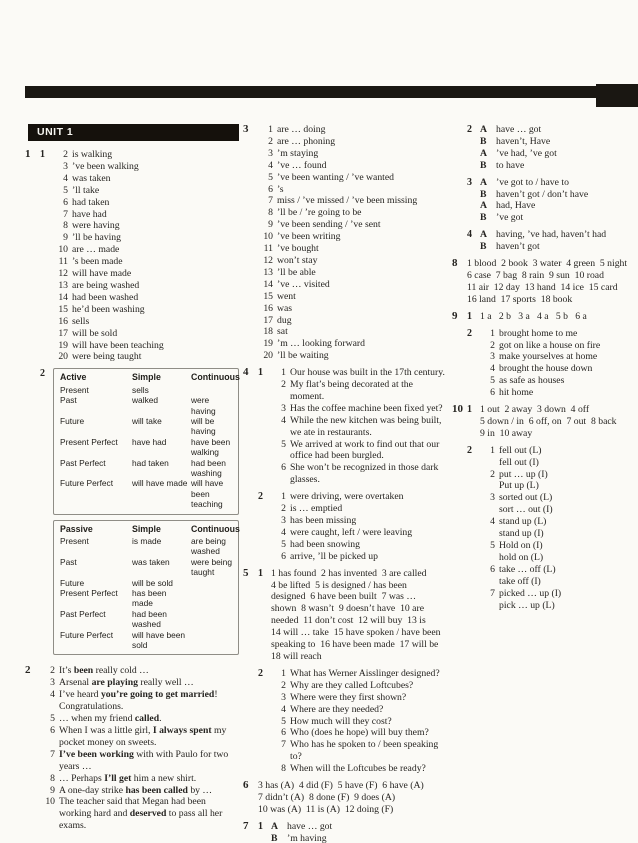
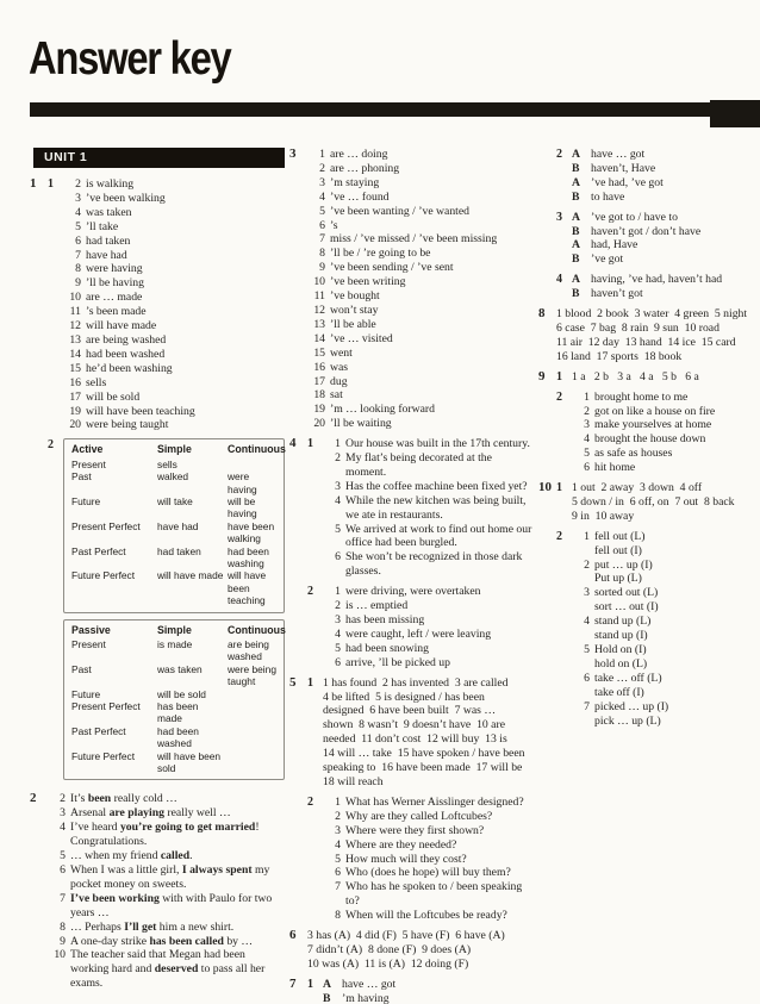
+ Answer key
  UNIT 1
  1
  1
  2
  is walking
  3
  ’ve been walking
  4
  was taken
  5
  ’ll take
  6
  had taken
  7
  have had
  8
  were having
  9
  ’ll be having
  10
  are … made
  11
  ’s been made
  12
  will have made
  13
  are being washed
  14
  had been washed
  15
  he’d been washing
  16
  sells
  17
  will be sold
  19
  will have been teaching
  20
  were being taught
  2
  Active
  Simple
  Continuous
  Present
  sells
  Past
  walked
  were having
  Future
  will take
  will be having
  Present Perfect
  have had
  have been walking
  Past Perfect
  had taken
  had been washing
  Future Perfect
  will have made
  will have been teaching
  Passive
  Simple
  Continuous
  Present
  is made
  are being washed
  Past
  was taken
  were being taught
  Future
  will be sold
  Present Perfect
  has been made
  Past Perfect
  had been washed
  Future Perfect
  will have been sold
  2
  2
  It’s been really cold …
  3
  Arsenal are playing really well …
  4
  I’ve heard you’re going to get married! Congratulations.
  5
  … when my friend called.
  6
  When I was a little girl, I always spent my pocket money on sweets.
  7
  I’ve been working with with Paulo for two years …
  8
  … Perhaps I’ll get him a new shirt.
  9
  A one-day strike has been called by …
  10
  The teacher said that Megan had been working hard and deserved to pass all her exams.
  3
  1
  are … doing
  2
  are … phoning
  3
  ’m staying
  4
  ’ve … found
  5
  ’ve been wanting / ’ve wanted
  6
  ’s
  7
  miss / ’ve missed / ’ve been missing
  8
  ’ll be / ’re going to be
  9
  ’ve been sending / ’ve sent
  10
  ’ve been writing
  11
  ’ve bought
  12
  won’t stay
  13
  ’ll be able
  14
  ’ve … visited
  15
  went
  16
  was
  17
  dug
  18
  sat
  19
  ’m … looking forward
  20
  ’ll be waiting
  4
  1
  1
  Our house was built in the 17th century.
  2
  My flat’s being decorated at the moment.
  3
  Has the coffee machine been fixed yet?
  4
  While the new kitchen was being built, we ate in restaurants.
  5
- We arrived at work to find out that our office had been burgled.
+ We arrived at work to find out home our office had been burgled.
  6
  She won’t be recognized in those dark glasses.
  2
  1
  were driving, were overtaken
  2
  is … emptied
  3
  has been missing
  4
  were caught, left / were leaving
  5
  had been snowing
  6
  arrive, ’ll be picked up
  5
  1
  1 has found 2 has invented 3 are called
  4 be lifted 5 is designed / has been
  designed 6 have been built 7 was …
  shown 8 wasn’t 9 doesn’t have 10 are
  needed 11 don’t cost 12 will buy 13 is
  14 will … take 15 have spoken / have been
  speaking to 16 have been made 17 will be
  18 will reach
  2
  1
  What has Werner Aisslinger designed?
  2
  Why are they called Loftcubes?
  3
  Where were they first shown?
  4
  Where are they needed?
  5
  How much will they cost?
  6
  Who (does he hope) will buy them?
  7
  Who has he spoken to / been speaking to?
  8
  When will the Loftcubes be ready?
  6
  3 has (A) 4 did (F) 5 have (F) 6 have (A)
  7 didn’t (A) 8 done (F) 9 does (A)
  10 was (A) 11 is (A) 12 doing (F)
  7
  1
  A
  have … got
  B
  ’m having
  2
  A
  have … got
  B
  haven’t, Have
  A
  ’ve had, ’ve got
  B
  to have
  3
  A
  ’ve got to / have to
  B
  haven’t got / don’t have
  A
  had, Have
  B
  ’ve got
  4
  A
  having, ’ve had, haven’t had
  B
  haven’t got
  8
  1 blood 2 book 3 water 4 green 5 night
  6 case 7 bag 8 rain 9 sun 10 road
  11 air 12 day 13 hand 14 ice 15 card
  16 land 17 sports 18 book
  9
  1
  1 a 2 b 3 a 4 a 5 b 6 a
  2
  1
  brought home to me
  2
  got on like a house on fire
  3
  make yourselves at home
  4
  brought the house down
  5
  as safe as houses
  6
  hit home
  10
  1
  1 out 2 away 3 down 4 off
  5 down / in 6 off, on 7 out 8 back
  9 in 10 away
  2
  1
  fell out (L)
  fell out (I)
  2
  put … up (I)
  Put up (L)
  3
  sorted out (L)
  sort … out (I)
  4
  stand up (L)
  stand up (I)
  5
  Hold on (I)
  hold on (L)
  6
  take … off (L)
  take off (I)
  7
  picked … up (I)
  pick … up (L)
